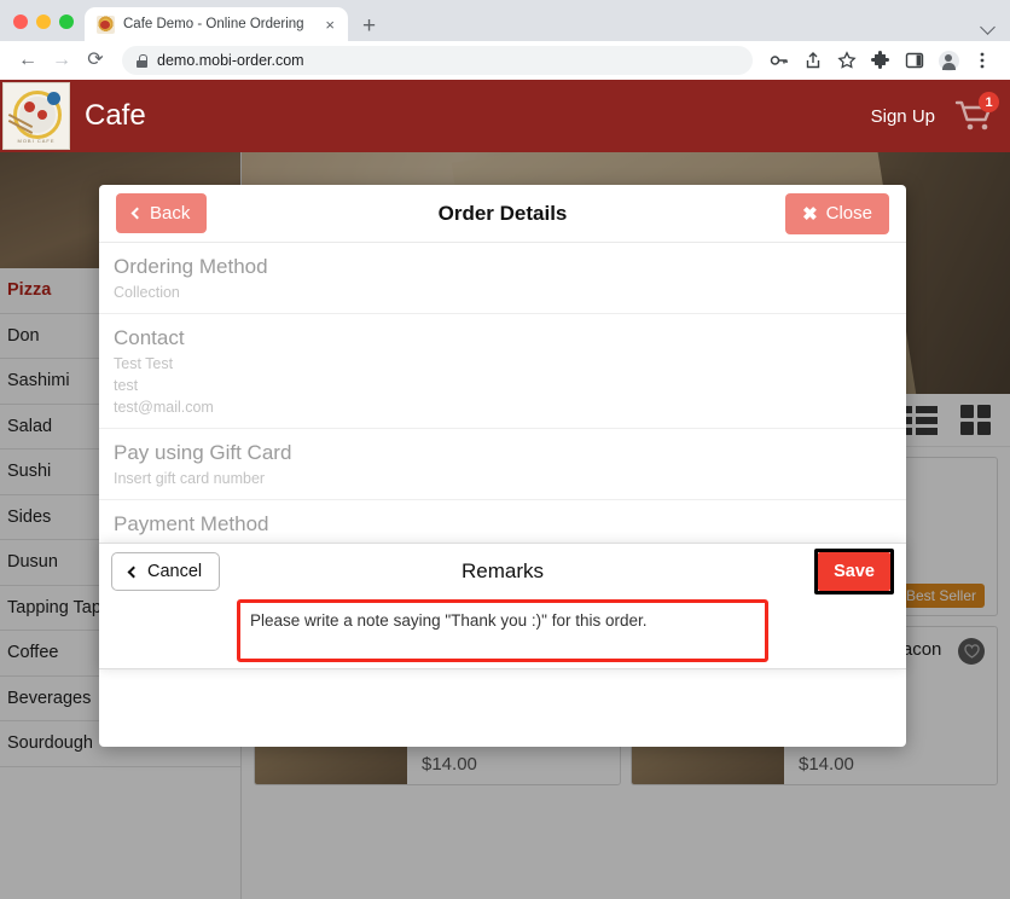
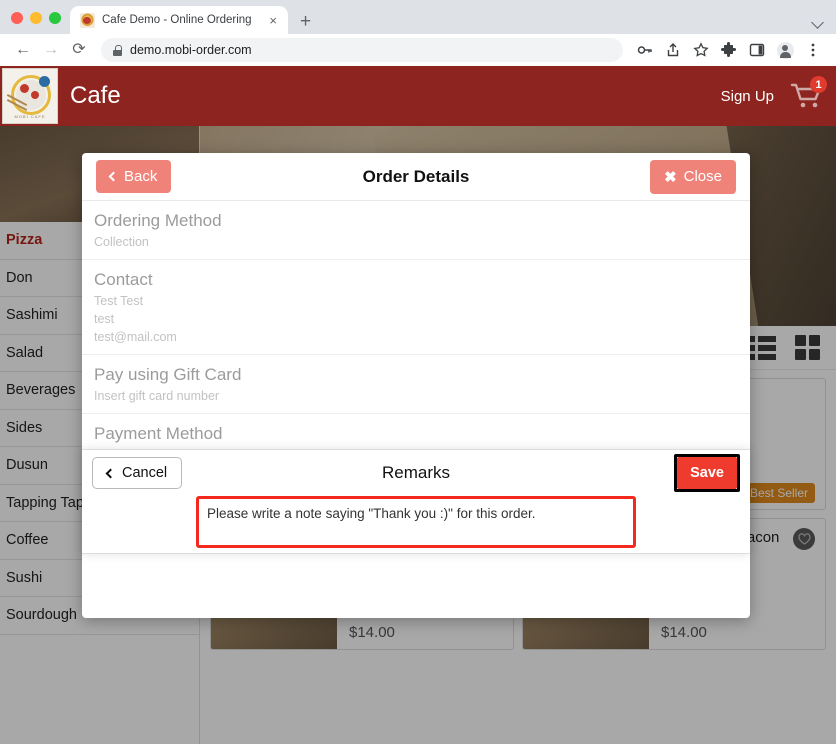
  Cafe Demo - Online Ordering
  ×
  +
  ←
  →
  ⟳
  demo.mobi-order.com
  Cafe
  Sign Up
  1
  Pizza
  Don
  Sashimi
  Salad
- Sushi
+ Beverages
  Sides
  Dusun
  Tapping Tap
  Coffee
- Beverages
+ Sushi
  Sourdough
  Best Seller
  $14.00
  $14.00
  Back
  Order Details
  ✖
  Close
  Ordering Method
  Collection
  Contact
  Test Test
  test
  test@mail.com
  Pay using Gift Card
  Insert gift card number
  Payment Method
  Cancel
  Remarks
  Save
  Please write a note saying "Thank you :)" for this order.
